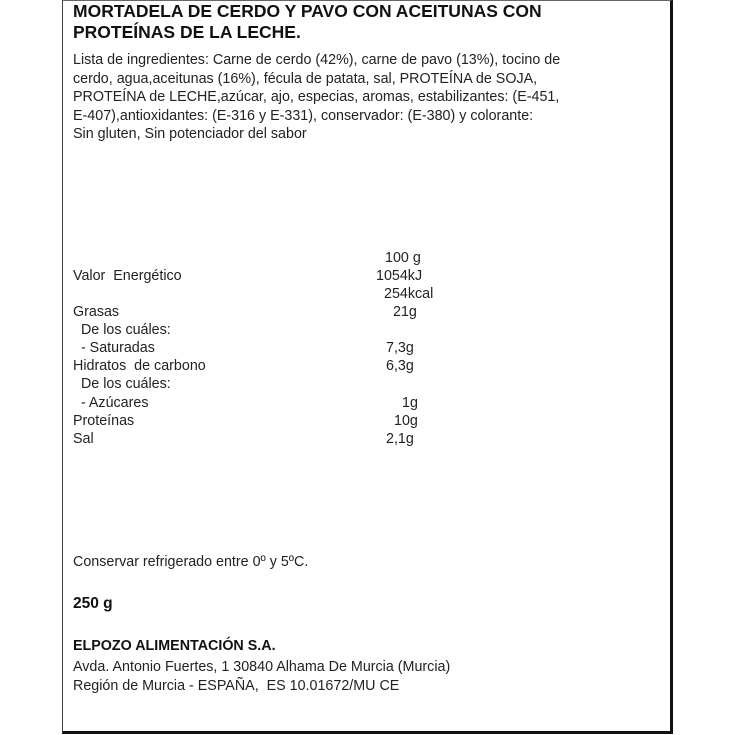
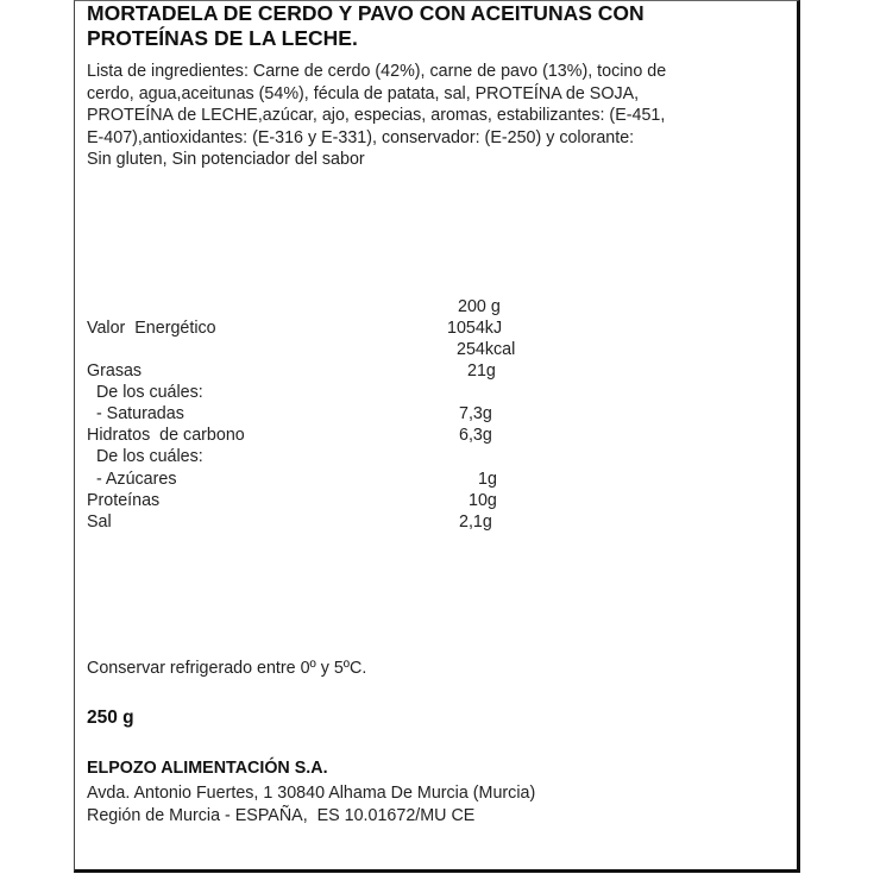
  MORTADELA DE CERDO Y PAVO CON ACEITUNAS CON
  PROTEÍNAS DE LA LECHE.
  Lista de ingredientes: Carne de cerdo (42%), carne de pavo (13%), tocino de
- cerdo, agua,aceitunas (16%), fécula de patata, sal, PROTEÍNA de SOJA,
+ cerdo, agua,aceitunas (54%), fécula de patata, sal, PROTEÍNA de SOJA,
  PROTEÍNA de LECHE,azúcar, ajo, especias, aromas, estabilizantes: (E-451,
- E-407),antioxidantes: (E-316 y E-331), conservador: (E-380) y colorante:
+ E-407),antioxidantes: (E-316 y E-331), conservador: (E-250) y colorante:
  Sin gluten, Sin potenciador del sabor
- 100 g
+ 200 g
  Valor Energético
  1054kJ
  254kcal
  Grasas
  21g
  De los cuáles:
  - Saturadas
  7,3g
  Hidratos de carbono
  6,3g
  De los cuáles:
  - Azúcares
  1g
  Proteínas
  10g
  Sal
  2,1g
  Conservar refrigerado entre 0º y 5ºC.
  250 g
  ELPOZO ALIMENTACIÓN S.A.
  Avda. Antonio Fuertes, 1 30840 Alhama De Murcia (Murcia)
  Región de Murcia - ESPAÑA, ES 10.01672/MU CE
